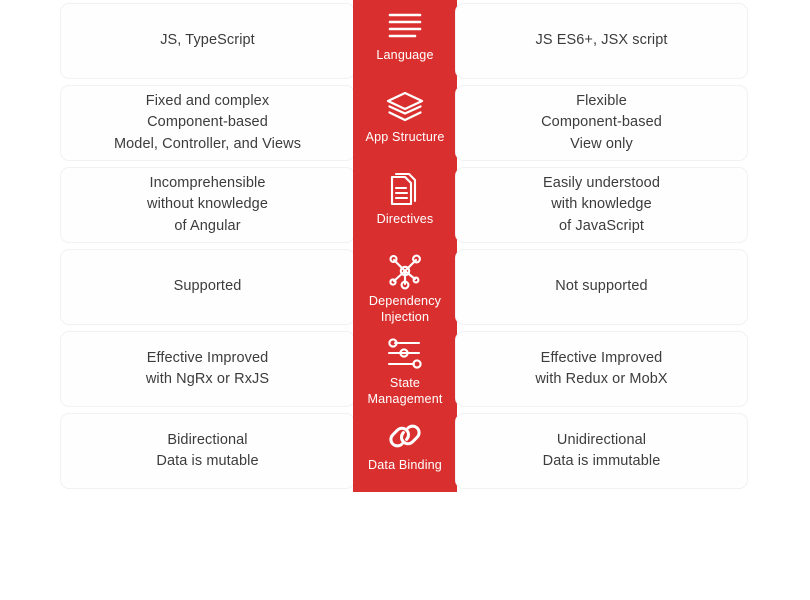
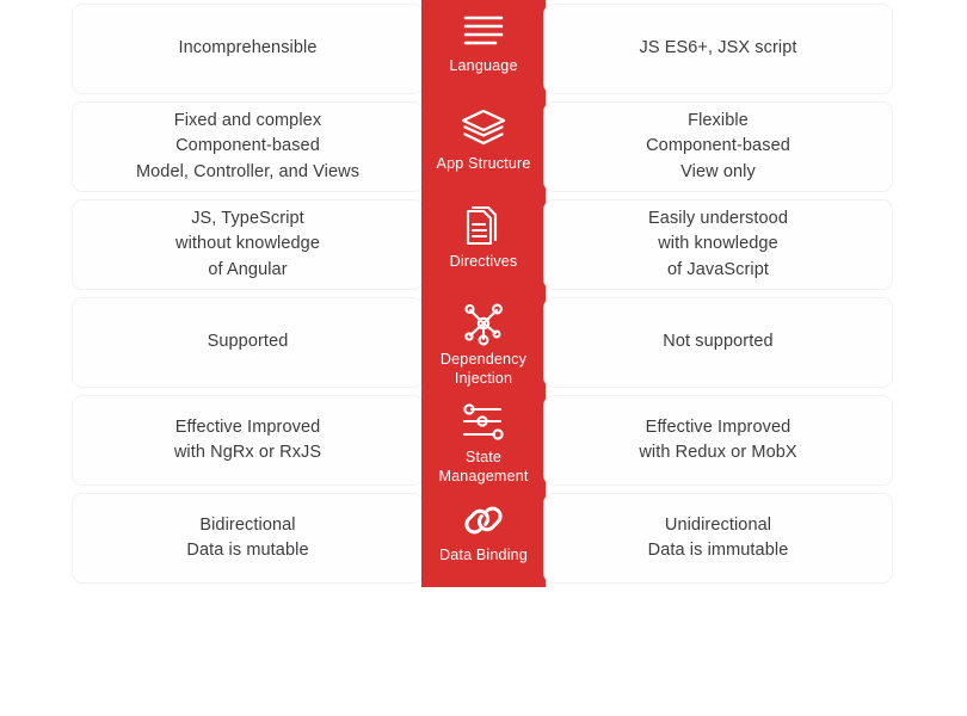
- JS, TypeScript
+ Incomprehensible
  Language
  JS ES6+, JSX script
  Fixed and complex
  Component-based
  Model, Controller, and Views
  App Structure
  Flexible
  Component-based
  View only
- Incomprehensible
+ JS, TypeScript
  without knowledge
  of Angular
  Directives
  Easily understood
  with knowledge
  of JavaScript
  Supported
  Dependency
  Injection
  Not supported
  Effective Improved
  with NgRx or RxJS
  State
  Management
  Effective Improved
  with Redux or MobX
  Bidirectional
  Data is mutable
  Data Binding
  Unidirectional
  Data is immutable
